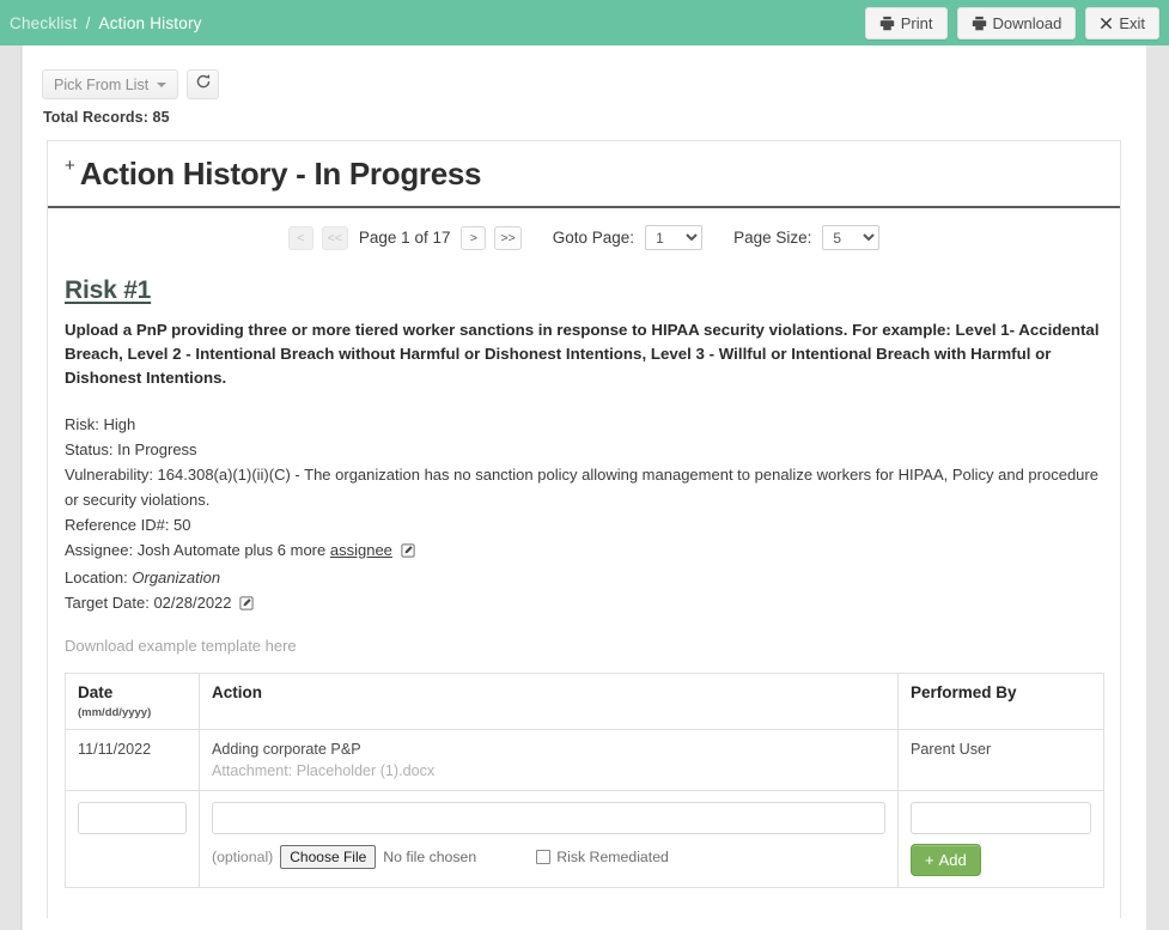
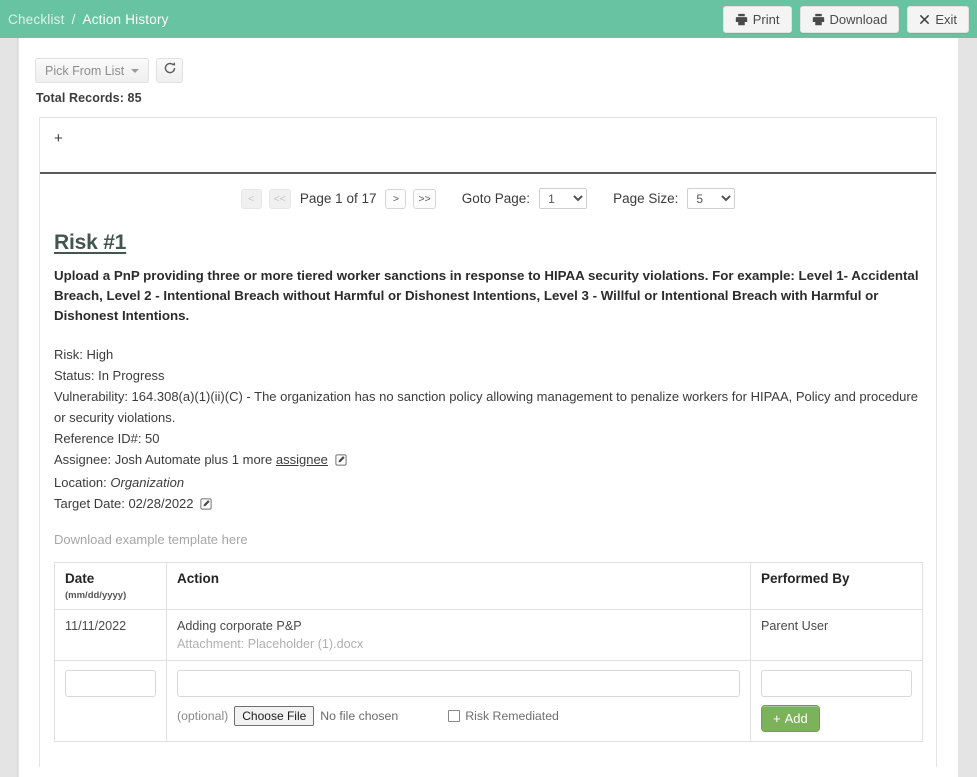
  Checklist
  /
  Action History
  Print
  Download
  Exit
  Pick From List
  Total Records: 85
  +
- Action History - In Progress
  <
  <<
  Page 1 of 17
  >
  >>
  Goto Page:
  1
  Page Size:
  5
  Risk #1
  Upload a PnP providing three or more tiered worker sanctions in response to HIPAA security violations. For example: Level 1- Accidental Breach, Level 2 - Intentional Breach without Harmful or Dishonest Intentions, Level 3 - Willful or Intentional Breach with Harmful or Dishonest Intentions.
  Risk: High
  Status: In Progress
  Vulnerability: 164.308(a)(1)(ii)(C) - The organization has no sanction policy allowing management to penalize workers for HIPAA, Policy and procedure or security violations.
  Reference ID#: 50
- Assignee: Josh Automate plus 6 more assignee
+ Assignee: Josh Automate plus 1 more assignee
  Location: Organization
  Target Date: 02/28/2022
  Download example template here
  Date (mm/dd/yyyy)	Action	Performed By
  11/11/2022	Adding corporate P&P Attachment: Placeholder (1).docx	Parent User
  	(optional) Choose File No file chosen Risk Remediated	+ Add
